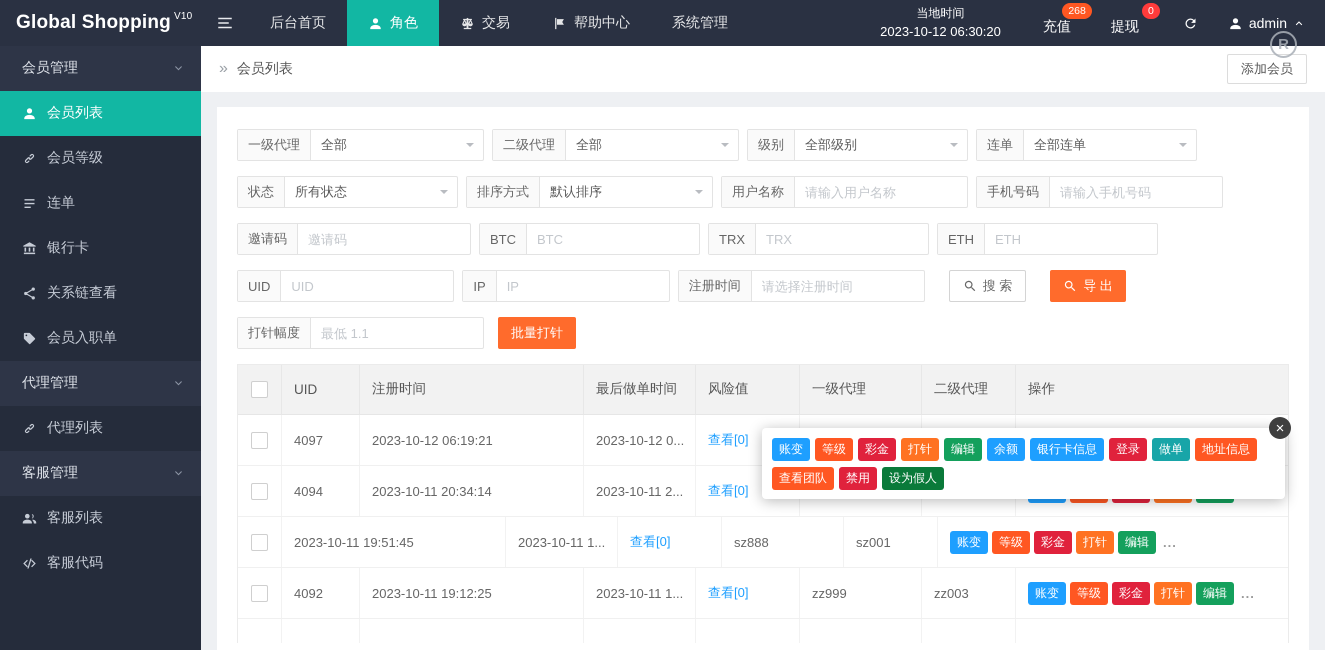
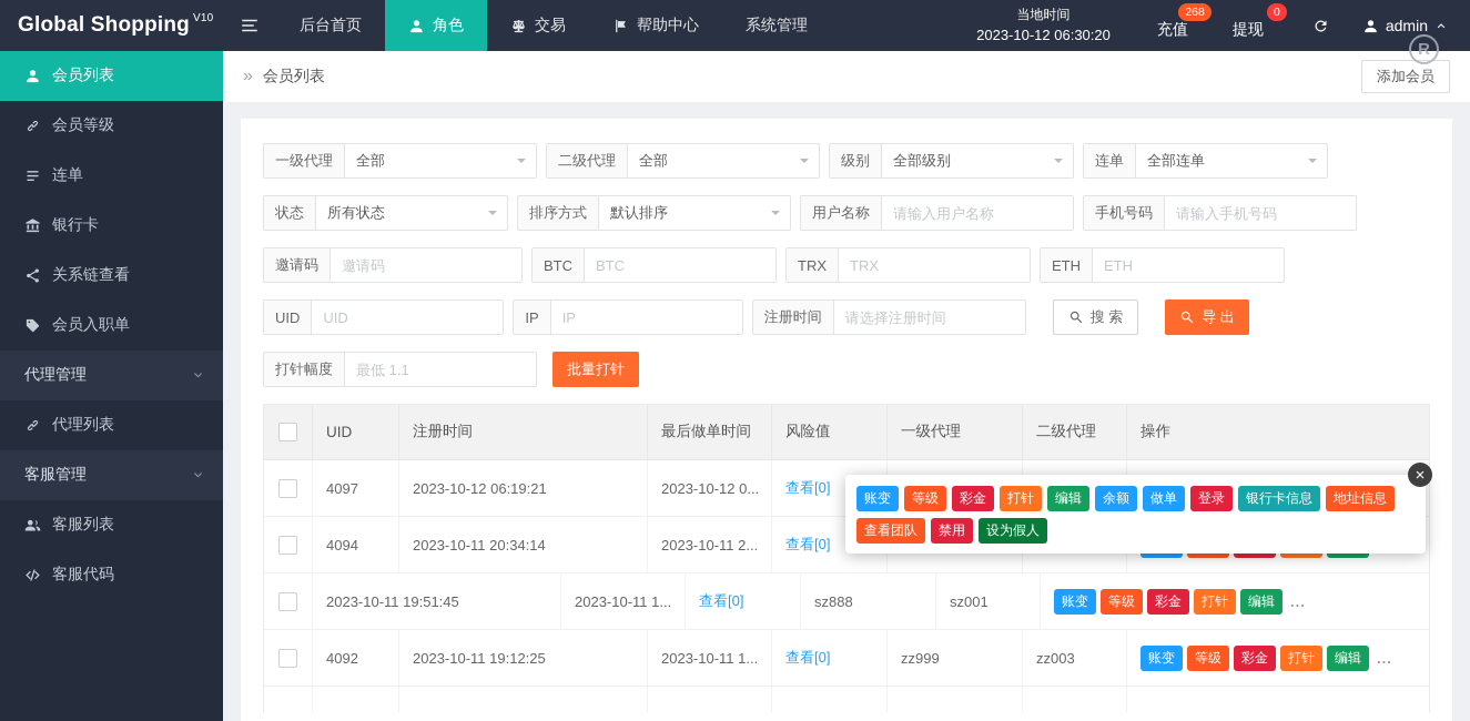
  Global Shopping
  V10
  后台首页
  角色
  交易
  帮助中心
  系统管理
  当地时间
  2023-10-12 06:30:20
  充值
  268
  提现
  0
  admin
  R
- 会员管理
  会员列表
  会员等级
  连单
  银行卡
  关系链查看
  会员入职单
  代理管理
  代理列表
  客服管理
  客服列表
  客服代码
  »
  会员列表
  添加会员
  一级代理
  全部
  二级代理
  全部
  级别
  全部级别
  连单
  全部连单
  状态
  所有状态
  排序方式
  默认排序
  用户名称
  请输入用户名称
  手机号码
  请输入手机号码
  邀请码
  邀请码
  BTC
  BTC
  TRX
  TRX
  ETH
  ETH
  UID
  UID
  IP
  IP
  注册时间
  请选择注册时间
  搜 索
  导 出
  打针幅度
  最低 1.1
  批量打针
  UID
  注册时间
  最后做单时间
  风险值
  一级代理
  二级代理
  操作
  4097
  2023-10-12 06:19:21
  2023-10-12 0...
  查看[0]
  4094
  2023-10-11 20:34:14
  2023-10-11 2...
  查看[0]
  2023-10-11 19:51:45
  2023-10-11 1...
  查看[0]
  sz888
  sz001
  账变
  等级
  彩金
  打针
  编辑
  ...
  4092
  2023-10-11 19:12:25
  2023-10-11 1...
  查看[0]
  zz999
  zz003
  账变
  等级
  彩金
  打针
  编辑
  ...
  ×
  账变
  等级
  彩金
  打针
  编辑
  余额
- 银行卡信息
+ 做单
  登录
- 做单
+ 银行卡信息
  地址信息
  查看团队
  禁用
  设为假人
